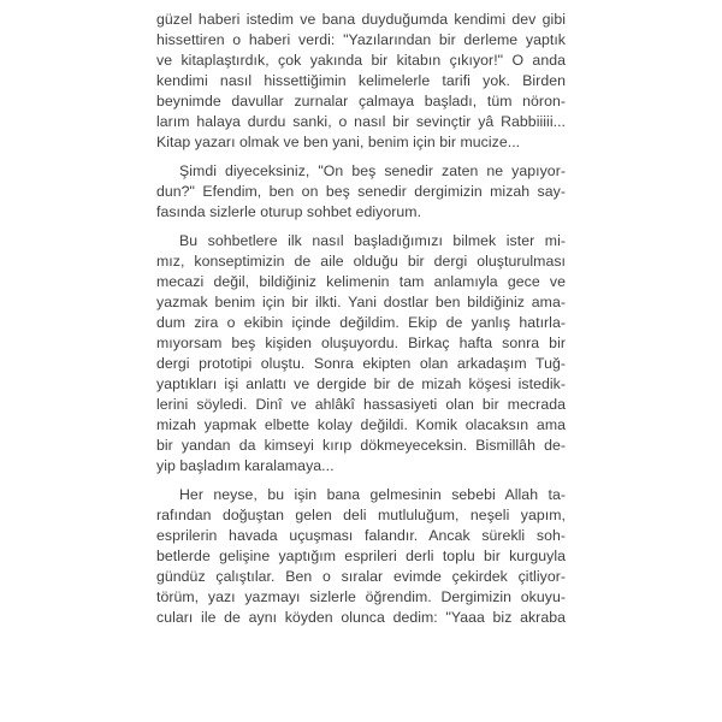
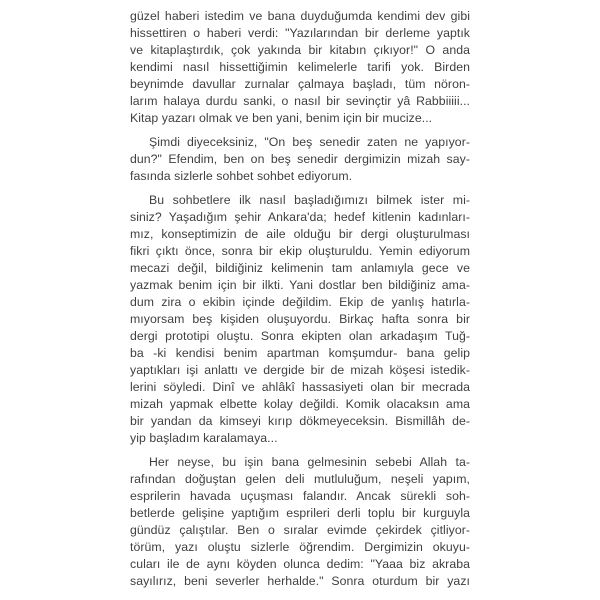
  güzel haberi istedim ve bana duyduğumda kendimi dev gibi
  hissettiren o haberi verdi: "Yazılarından bir derleme yaptık
  ve kitaplaştırdık, çok yakında bir kitabın çıkıyor!" O anda
  kendimi nasıl hissettiğimin kelimelerle tarifi yok. Birden
  beynimde davullar zurnalar çalmaya başladı, tüm nöron-
  larım halaya durdu sanki, o nasıl bir sevinçtir yâ Rabbiiiii...
  Kitap yazarı olmak ve ben yani, benim için bir mucize...
  Şimdi diyeceksiniz, "On beş senedir zaten ne yapıyor-
  dun?" Efendim, ben on beş senedir dergimizin mizah say-
- fasında sizlerle oturup sohbet ediyorum.
+ fasında sizlerle sohbet sohbet ediyorum.
  Bu sohbetlere ilk nasıl başladığımızı bilmek ister mi-
+ siniz? Yaşadığım şehir Ankara'da; hedef kitlenin kadınları-
  mız, konseptimizin de aile olduğu bir dergi oluşturulması
+ fikri çıktı önce, sonra bir ekip oluşturuldu. Yemin ediyorum
  mecazi değil, bildiğiniz kelimenin tam anlamıyla gece ve
  yazmak benim için bir ilkti. Yani dostlar ben bildiğiniz ama-
  dum zira o ekibin içinde değildim. Ekip de yanlış hatırla-
  mıyorsam beş kişiden oluşuyordu. Birkaç hafta sonra bir
  dergi prototipi oluştu. Sonra ekipten olan arkadaşım Tuğ-
+ ba -ki kendisi benim apartman komşumdur- bana gelip
  yaptıkları işi anlattı ve dergide bir de mizah köşesi istedik-
  lerini söyledi. Dinî ve ahlâkî hassasiyeti olan bir mecrada
  mizah yapmak elbette kolay değildi. Komik olacaksın ama
  bir yandan da kimseyi kırıp dökmeyeceksin. Bismillâh de-
  yip başladım karalamaya...
  Her neyse, bu işin bana gelmesinin sebebi Allah ta-
  rafından doğuştan gelen deli mutluluğum, neşeli yapım,
  esprilerin havada uçuşması falandır. Ancak sürekli soh-
  betlerde gelişine yaptığım esprileri derli toplu bir kurguyla
  gündüz çalıştılar. Ben o sıralar evimde çekirdek çitliyor-
- törüm, yazı yazmayı sizlerle öğrendim. Dergimizin okuyu-
+ törüm, yazı oluştu sizlerle öğrendim. Dergimizin okuyu-
  cuları ile de aynı köyden olunca dedim: "Yaaa biz akraba
+ sayılırız, beni severler herhalde." Sonra oturdum bir yazı
